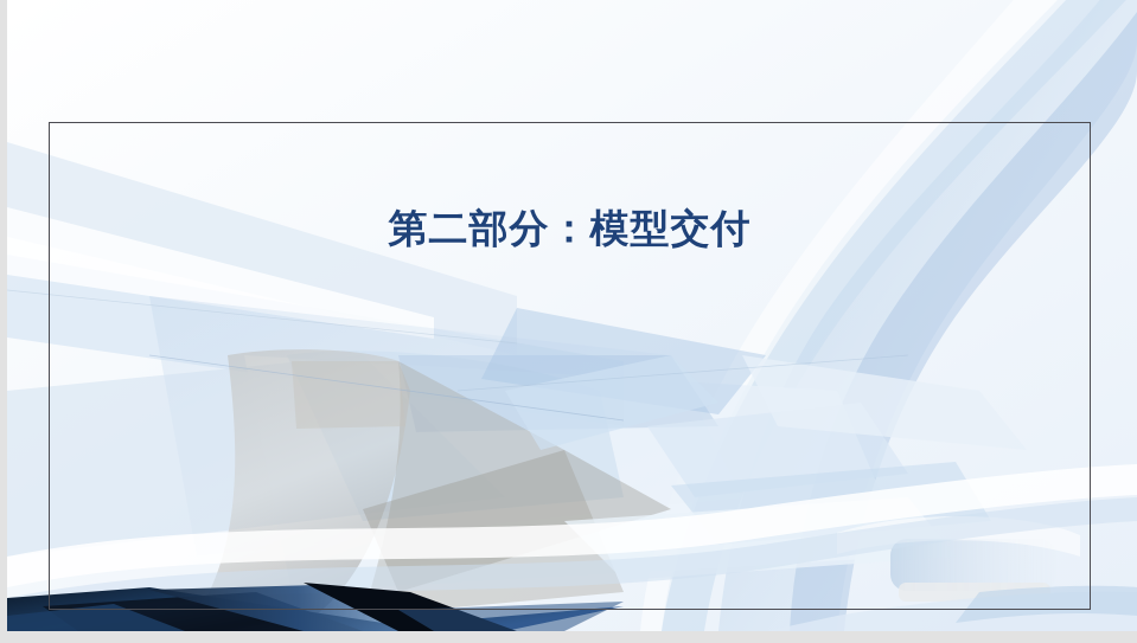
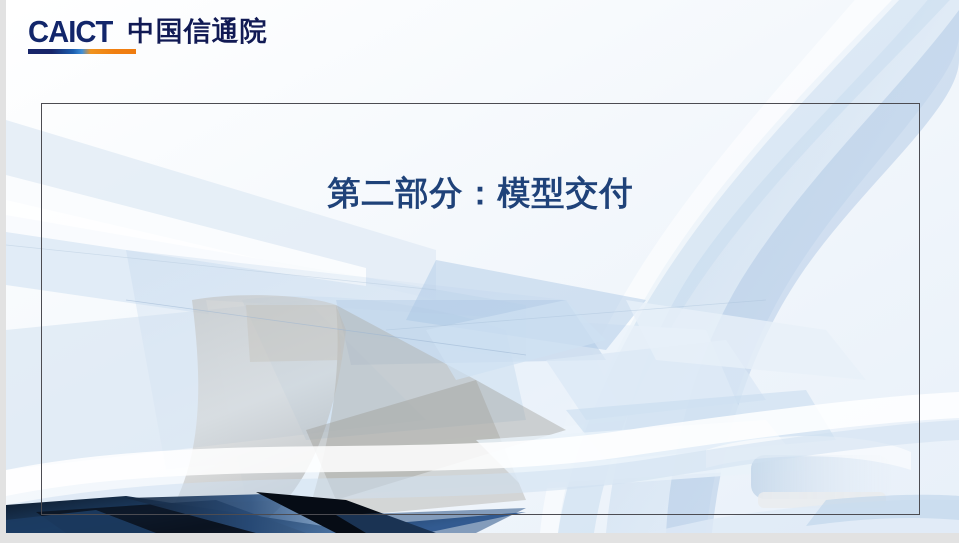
+ CAICT
+ 中国信通院
  第二部分：模型交付
